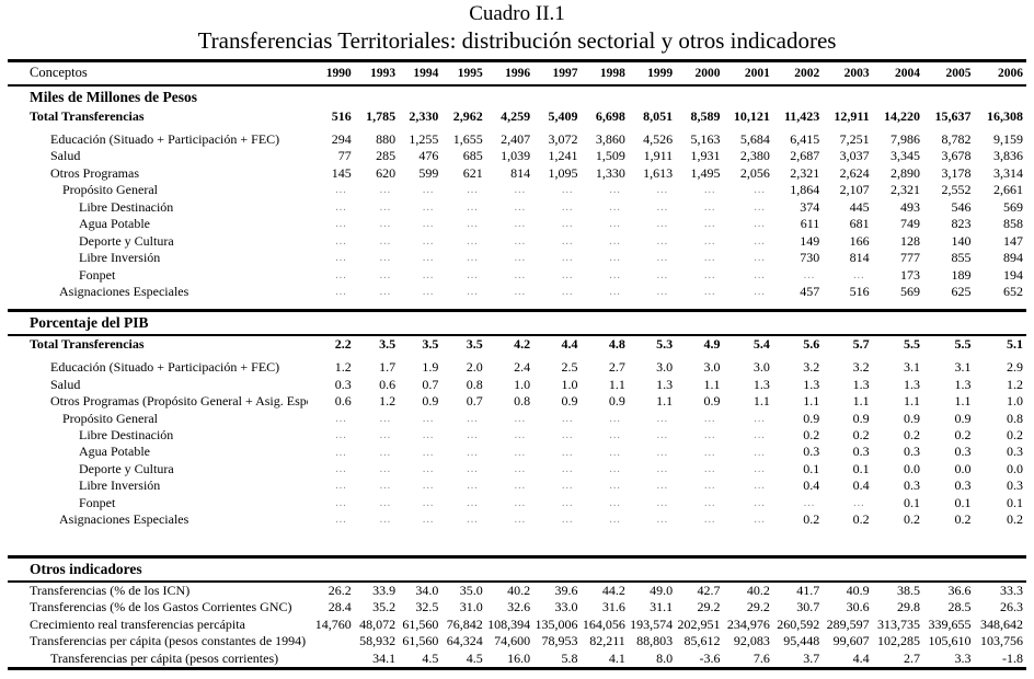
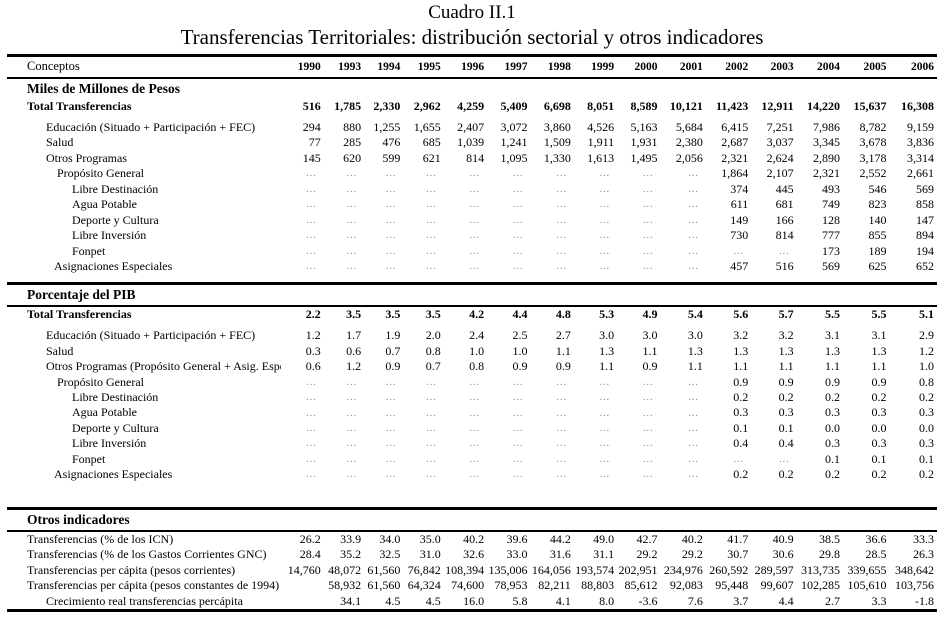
  Cuadro II.1
  Transferencias Territoriales: distribución sectorial y otros indicadores
  Conceptos	1990	1993	1994	1995	1996	1997	1998	1999	2000	2001	2002	2003	2004	2005	2006
  Miles de Millones de Pesos
  Total Transferencias	516	1,785	2,330	2,962	4,259	5,409	6,698	8,051	8,589	10,121	11,423	12,911	14,220	15,637	16,308
  Educación (Situado + Participación + FEC)	294	880	1,255	1,655	2,407	3,072	3,860	4,526	5,163	5,684	6,415	7,251	7,986	8,782	9,159
  Salud	77	285	476	685	1,039	1,241	1,509	1,911	1,931	2,380	2,687	3,037	3,345	3,678	3,836
  Otros Programas	145	620	599	621	814	1,095	1,330	1,613	1,495	2,056	2,321	2,624	2,890	3,178	3,314
  Propósito General	...	...	...	...	...	...	...	...	...	...	1,864	2,107	2,321	2,552	2,661
  Libre Destinación	...	...	...	...	...	...	...	...	...	...	374	445	493	546	569
  Agua Potable	...	...	...	...	...	...	...	...	...	...	611	681	749	823	858
  Deporte y Cultura	...	...	...	...	...	...	...	...	...	...	149	166	128	140	147
  Libre Inversión	...	...	...	...	...	...	...	...	...	...	730	814	777	855	894
  Fonpet	...	...	...	...	...	...	...	...	...	...	...	...	173	189	194
  Asignaciones Especiales	...	...	...	...	...	...	...	...	...	...	457	516	569	625	652
  Porcentaje del PIB
  Total Transferencias	2.2	3.5	3.5	3.5	4.2	4.4	4.8	5.3	4.9	5.4	5.6	5.7	5.5	5.5	5.1
  Educación (Situado + Participación + FEC)	1.2	1.7	1.9	2.0	2.4	2.5	2.7	3.0	3.0	3.0	3.2	3.2	3.1	3.1	2.9
  Salud	0.3	0.6	0.7	0.8	1.0	1.0	1.1	1.3	1.1	1.3	1.3	1.3	1.3	1.3	1.2
  Otros Programas (Propósito General + Asig. Esp	0.6	1.2	0.9	0.7	0.8	0.9	0.9	1.1	0.9	1.1	1.1	1.1	1.1	1.1	1.0
  Propósito General	...	...	...	...	...	...	...	...	...	...	0.9	0.9	0.9	0.9	0.8
  Libre Destinación	...	...	...	...	...	...	...	...	...	...	0.2	0.2	0.2	0.2	0.2
  Agua Potable	...	...	...	...	...	...	...	...	...	...	0.3	0.3	0.3	0.3	0.3
  Deporte y Cultura	...	...	...	...	...	...	...	...	...	...	0.1	0.1	0.0	0.0	0.0
  Libre Inversión	...	...	...	...	...	...	...	...	...	...	0.4	0.4	0.3	0.3	0.3
  Fonpet	...	...	...	...	...	...	...	...	...	...	...	...	0.1	0.1	0.1
  Asignaciones Especiales	...	...	...	...	...	...	...	...	...	...	0.2	0.2	0.2	0.2	0.2
  Otros indicadores
  Transferencias (% de los ICN)	26.2	33.9	34.0	35.0	40.2	39.6	44.2	49.0	42.7	40.2	41.7	40.9	38.5	36.6	33.3
  Transferencias (% de los Gastos Corrientes GNC)	28.4	35.2	32.5	31.0	32.6	33.0	31.6	31.1	29.2	29.2	30.7	30.6	29.8	28.5	26.3
- Crecimiento real transferencias percápita	14,760	48,072	61,560	76,842	108,394	135,006	164,056	193,574	202,951	234,976	260,592	289,597	313,735	339,655	348,642
+ Transferencias per cápita (pesos corrientes)	14,760	48,072	61,560	76,842	108,394	135,006	164,056	193,574	202,951	234,976	260,592	289,597	313,735	339,655	348,642
  Transferencias per cápita (pesos constantes de 1994)		58,932	61,560	64,324	74,600	78,953	82,211	88,803	85,612	92,083	95,448	99,607	102,285	105,610	103,756
- Transferencias per cápita (pesos corrientes)		34.1	4.5	4.5	16.0	5.8	4.1	8.0	-3.6	7.6	3.7	4.4	2.7	3.3	-1.8
+ Crecimiento real transferencias percápita		34.1	4.5	4.5	16.0	5.8	4.1	8.0	-3.6	7.6	3.7	4.4	2.7	3.3	-1.8
